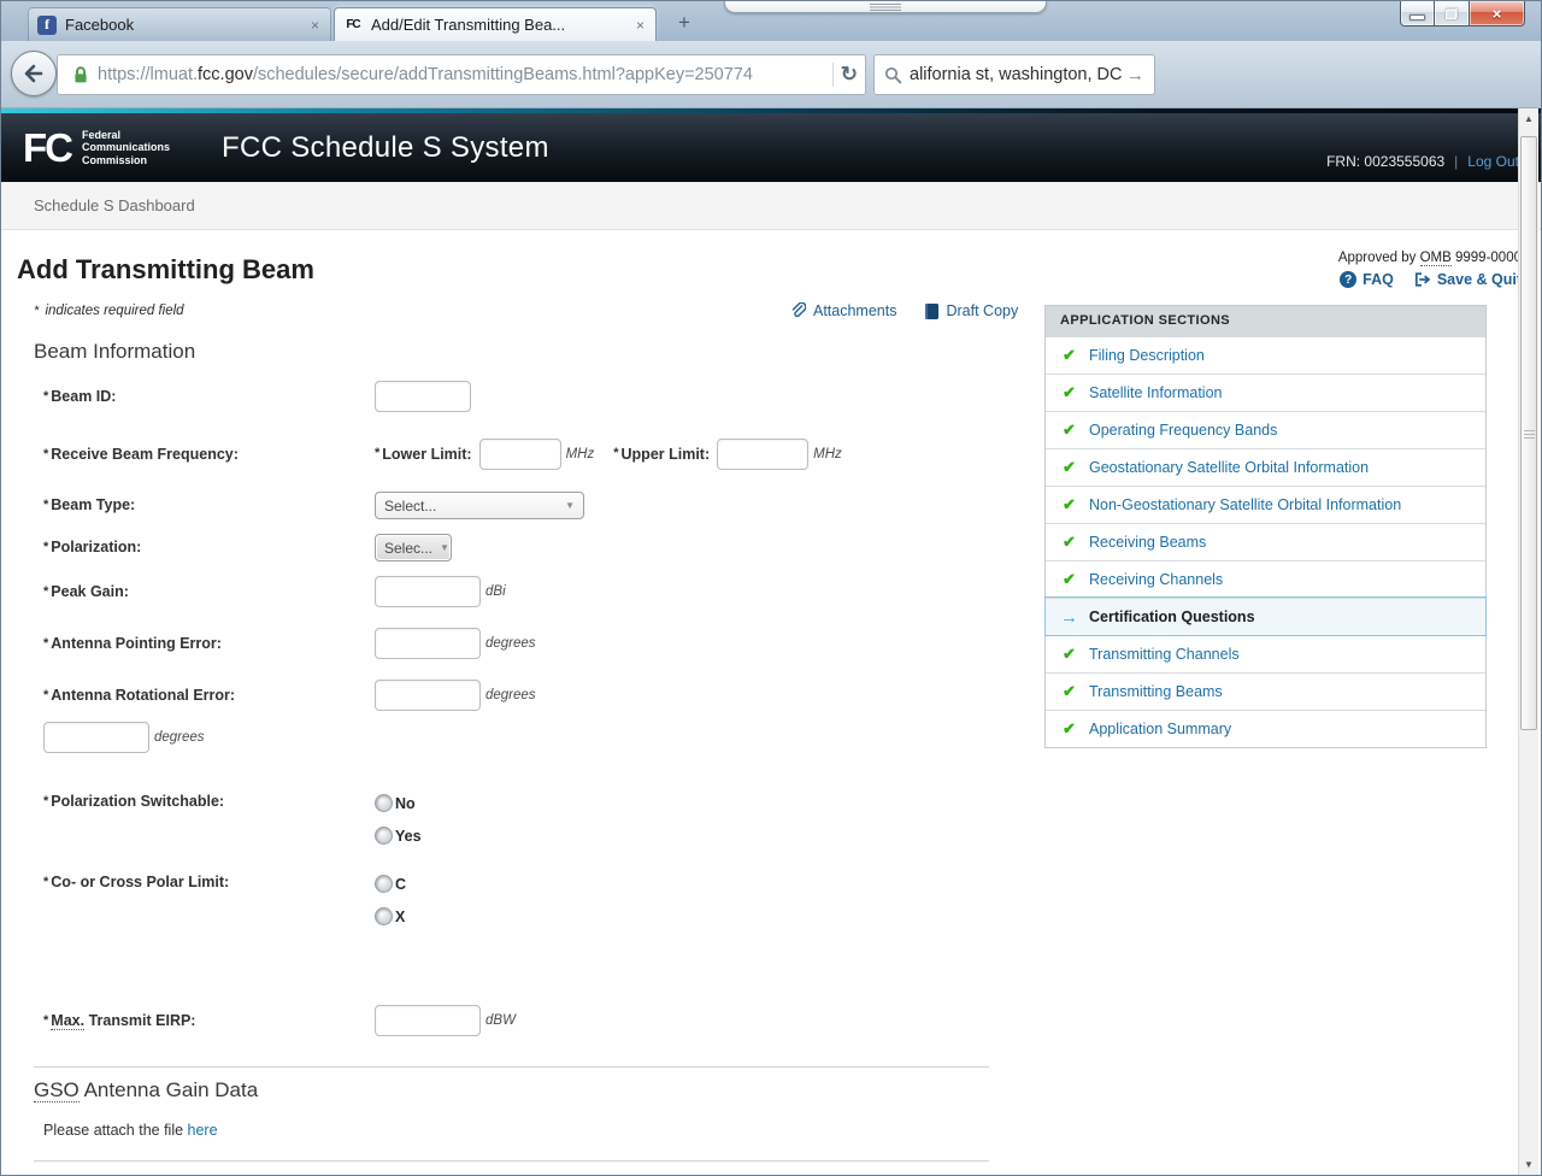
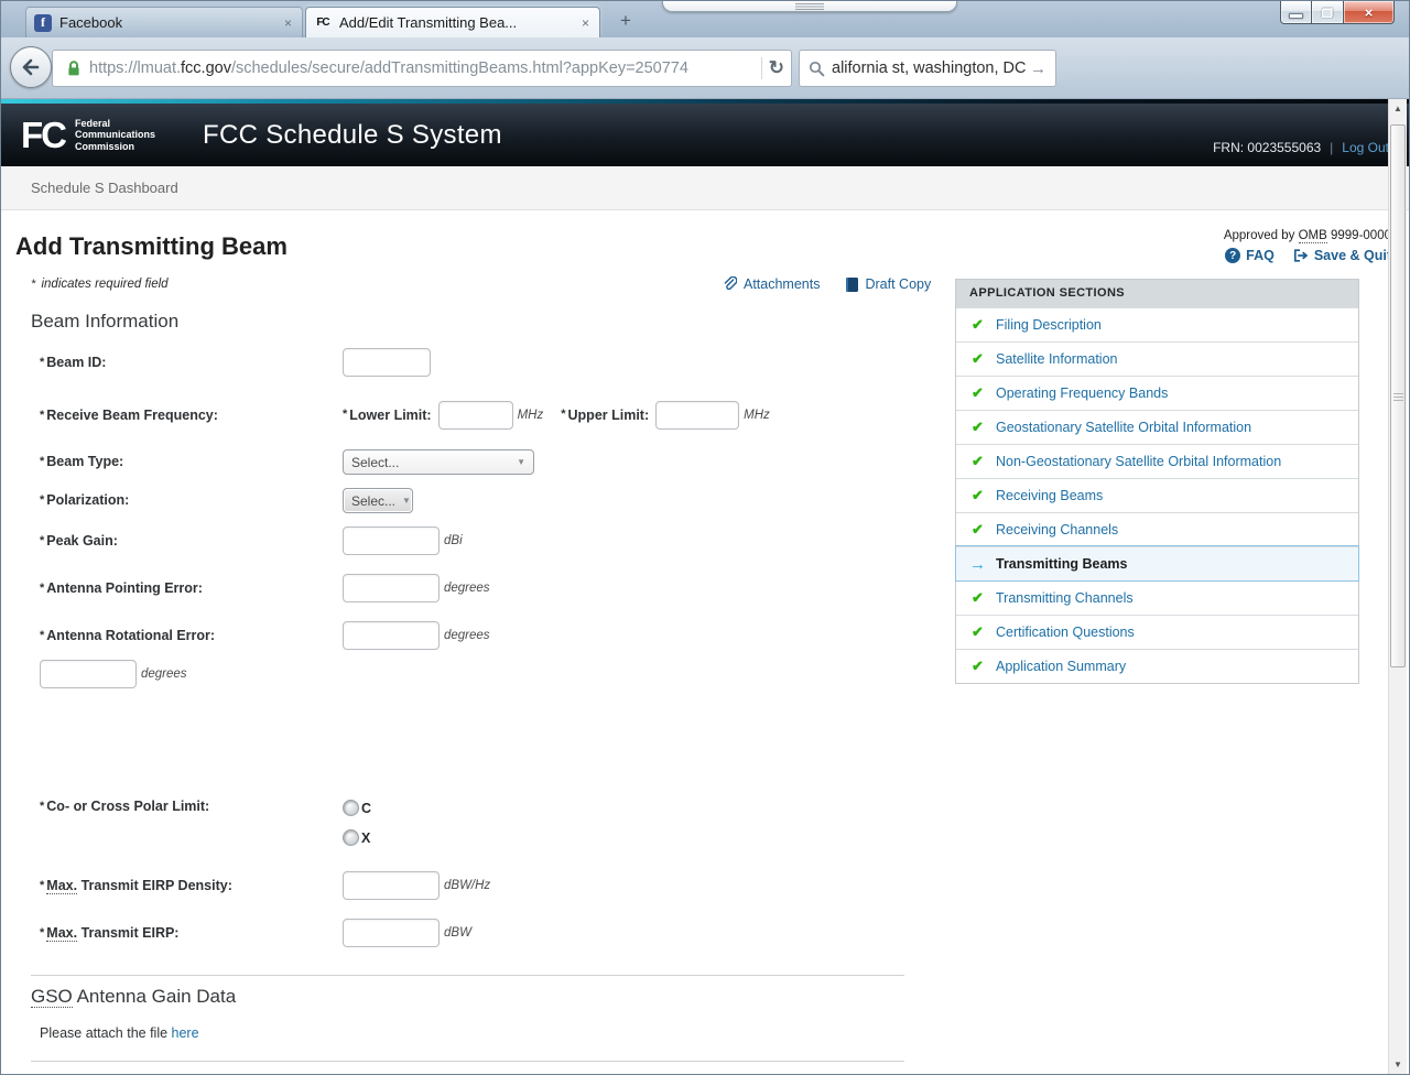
  f
  Facebook
  ×
  FC
  Add/Edit Transmitting Bea...
  ×
  +
  ×
  https://lmuat.fcc.gov/schedules/secure/addTransmittingBeams.html?appKey=250774
  ↻
  alifornia st, washington, DC
  →
  FC
  Federal
  Communications
  Commission
  FCC Schedule S System
  FRN: 0023555063
  |
  Log Ou
  Schedule S Dashboard
  Add Transmitting Beam
  Approved by OMB 9999-000
  ?
  FAQ
  Save & Qui
  * indicates required field
  Attachments
  Draft Copy
  Beam Information
  * Beam ID:
  * Receive Beam Frequency:
  * Lower Limit:
  MHz
  * Upper Limit:
  MHz
  * Beam Type:
  Select...
  ▼
  * Polarization:
  Selec...
  ▼
  * Peak Gain:
  dBi
  * Antenna Pointing Error:
  degrees
  * Antenna Rotational Error:
  degrees
  degrees
- * Polarization Switchable:
- No
- Yes
  * Co- or Cross Polar Limit:
  C
  X
+ * Max. Transmit EIRP Density:
+ dBW/Hz
  * Max. Transmit EIRP:
  dBW
  GSO Antenna Gain Data
  Please attach the file here
  APPLICATION SECTIONS
  ✔
  Filing Description
  ✔
  Satellite Information
  ✔
  Operating Frequency Bands
  ✔
  Geostationary Satellite Orbital Information
  ✔
  Non-Geostationary Satellite Orbital Information
  ✔
  Receiving Beams
  ✔
  Receiving Channels
  →
- Certification Questions
+ Transmitting Beams
  ✔
  Transmitting Channels
  ✔
- Transmitting Beams
+ Certification Questions
  ✔
  Application Summary
  ▲
  ▼
